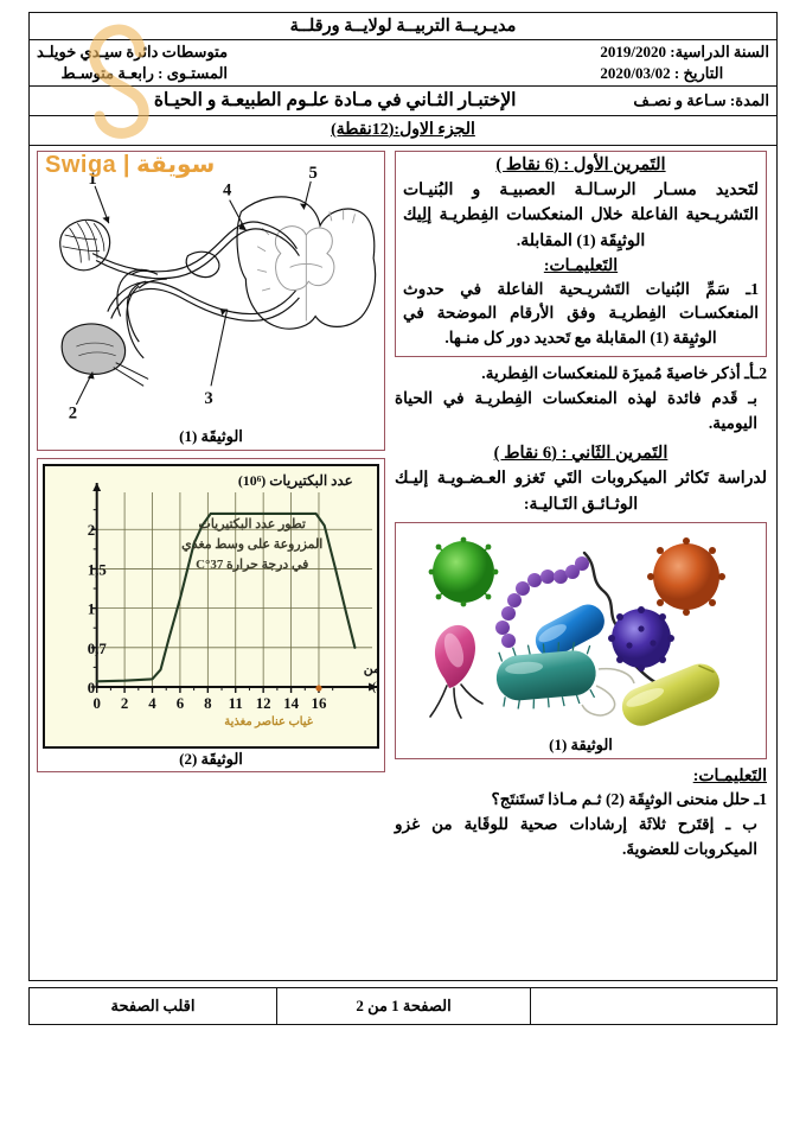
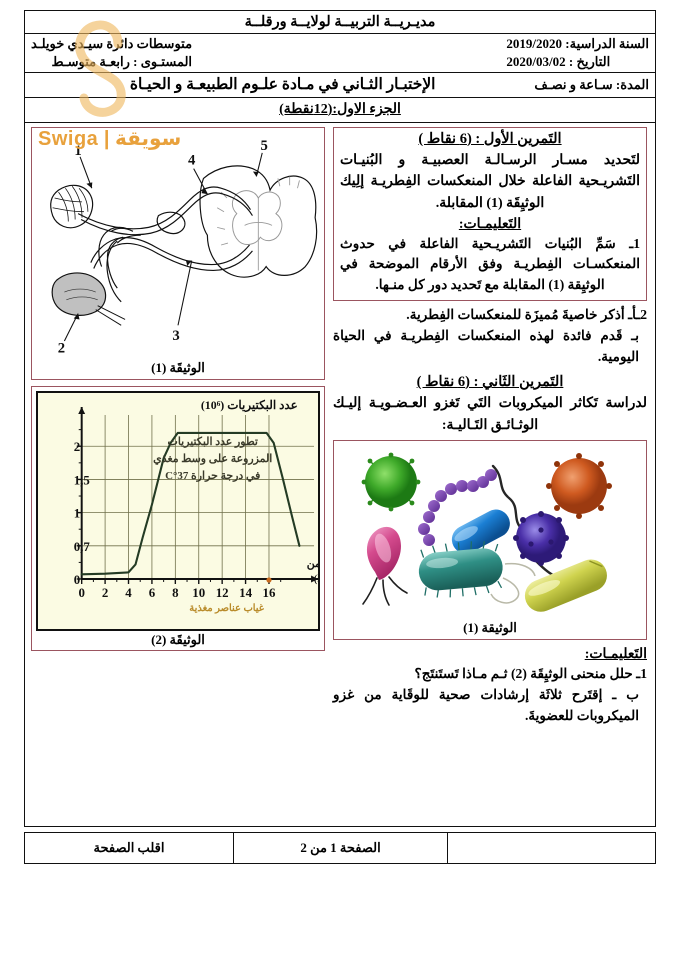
  مديـريــة التربيــة لولايــة ورقلــة
  السنة الدراسية: 2019/2020
  التاريخ : 2020/03/02
  متوسطات دائرة سيـدي خويلـد
  المستـوى : رابعـة متوسـط
  المدة: سـاعة و نصـف
  الإختبـار الثـاني في مـادة علـوم الطبيعـة و الحيـاة
  الجزء الاول:(12نقطة)
  التَمرين الأول : (6 نقاط )
  لتَحديد مسـار الرسـالـة العصبيـة و البُنيـات التَشريـحية الفاعلة خلال المنعكسات الفِطريـة إلِيك الوثيِقَة (1) المقابلة.
  التَعليمـات:
  1ـ سَمِّ البُنيات التَشريـحية الفاعلة في حدوث المنعكسـات الفِطريـة وفق الأرقام الموضحة في الوثيِقة (1) المقابلة مع تَحديد دور كل منـها.
  2ـأـ أذكر خاصيةَ مُميزَة للمنعكسات الفِطرية.
  بـ قَدم فائدة لهذه المنعكسات الفِطريـة في الحياة اليومية.
  التَمرين الثَاني : (6 نقاط )
  لدراسة تَكاثر الميكروبات التَي تَغزو العـضـويـة إليـك الوثـائـق التَـاليـة:
  الوثيقة (1)
  التَعليمـات:
  1ـ حلل منحنى الوثيِقَة (2) ثـم مـاذا تَستَنتَج؟
  ب ـ إقتَرح ثلاثَة إرشادات صحية للوقَاية من غزو الميكروبات للعضويةَ.
  1
  2
  3
  4
  5
  الوثيقَة (1)
  0
  2
  4
  6
  8
- 11
+ 10
  12
  14
  16
  0
  0,7
  1
  1,5
  2
  عدد البكتيريات (10⁶)
  تطور عدد البكتيريات
  المزروعة على وسط مغذي
  في درجة حرارة 37°C
  غياب عناصر مغذية
  الوثيقَة (2)
  الصفحة 1 من 2
  اقلب الصفحة
  سويقة | Swiga
